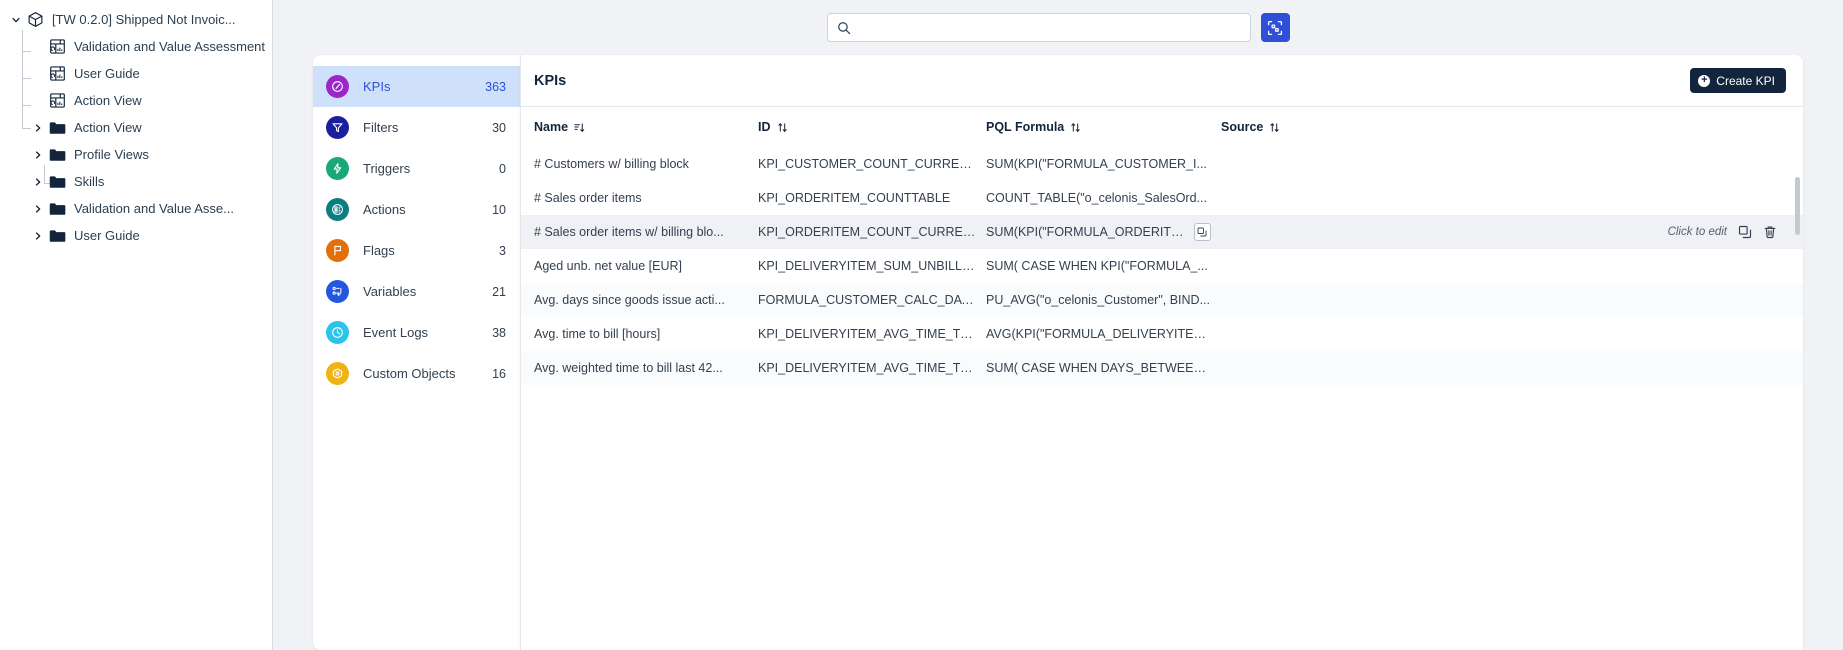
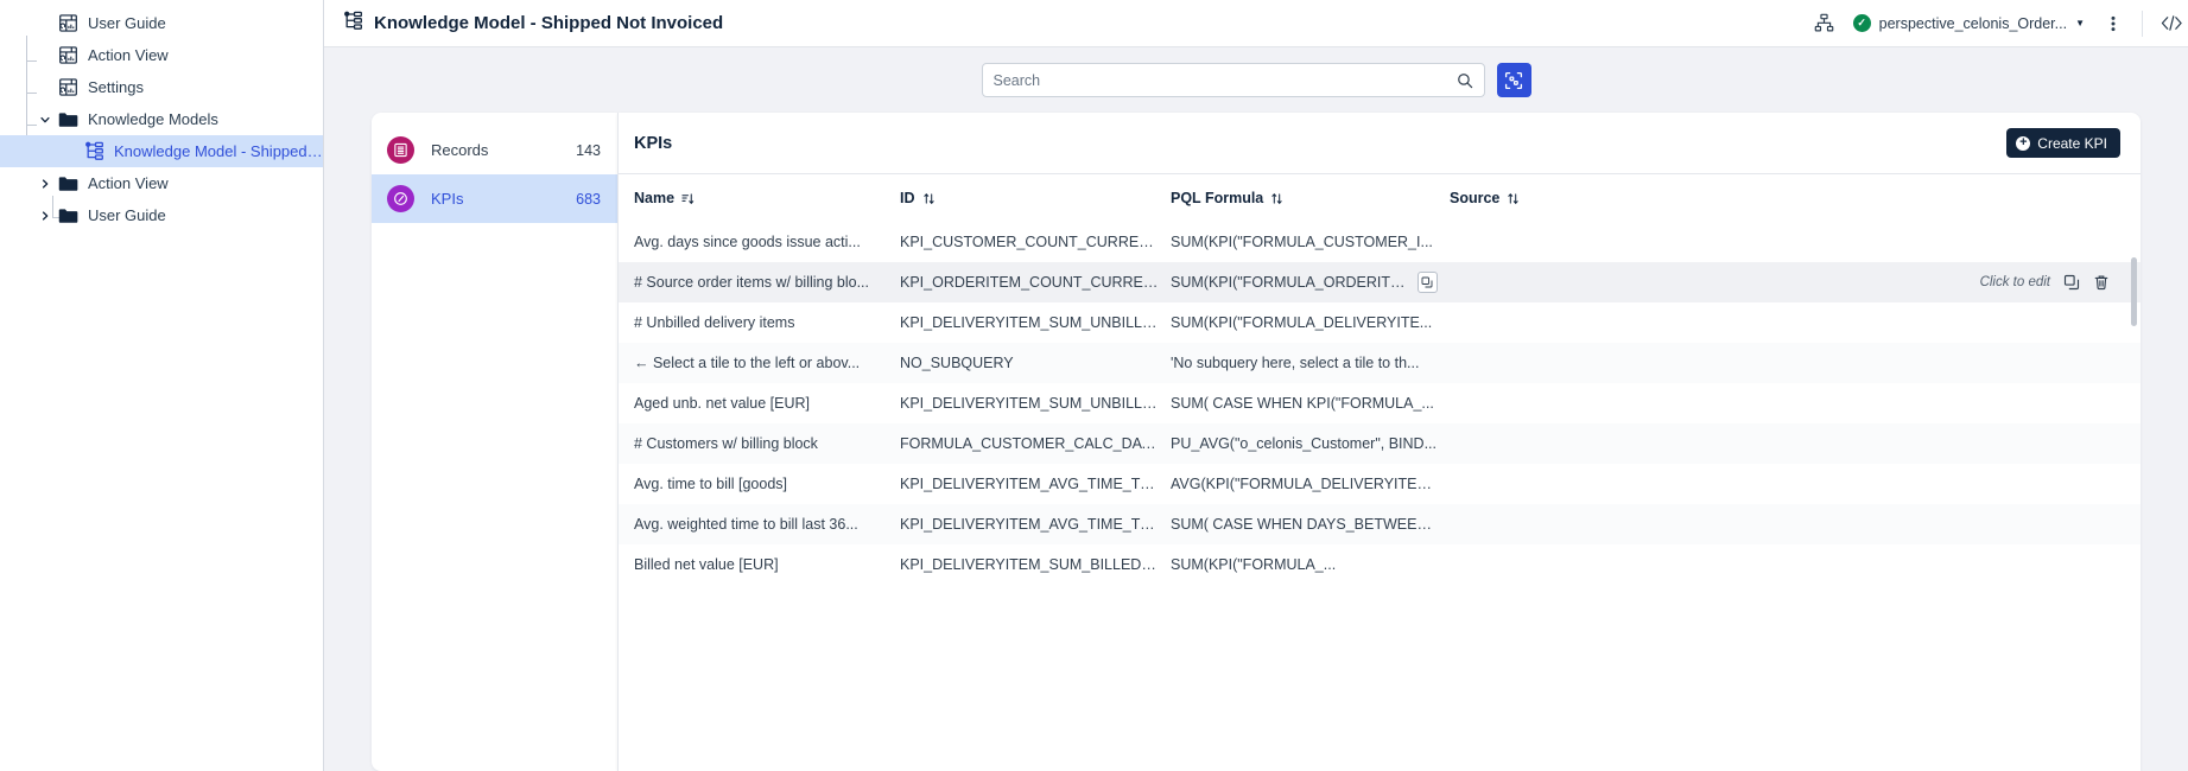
- [TW 0.2.0] Shipped Not Invoic...
- Validation and Value Assessment
  User Guide
  Action View
+ Settings
+ Knowledge Models
+ Knowledge Model - Shipped ...
  Action View
- Profile Views
- Skills
- Validation and Value Asse...
  User Guide
+ Knowledge Model - Shipped Not Invoiced
+ ✓
+ perspective_celonis_Order...
+ ▼
+ Search
+ Records
+ 143
  KPIs
- 363
+ 683
- Filters
- 30
- Triggers
- 0
- Actions
- 10
- Flags
- 3
- Variables
- 21
- Event Logs
- 38
- Custom Objects
- 16
  KPIs
  +
  Create KPI
  Name	ID	PQL Formula	Source
- # Customers w/ billing block	KPI_CUSTOMER_COUNT_CURRENT_.	SUM(KPI("FORMULA_CUSTOMER_I...
+ Avg. days since goods issue acti...	KPI_CUSTOMER_COUNT_CURRENT_.	SUM(KPI("FORMULA_CUSTOMER_I...
- # Sales order items	KPI_ORDERITEM_COUNTTABLE	COUNT_TABLE("o_celonis_SalesOrd...
- # Sales order items w/ billing blo...	KPI_ORDERITEM_COUNT_CURRENT_	SUM(KPI("FORMULA_ORDERITEM	Click to edit
+ # Source order items w/ billing blo...	KPI_ORDERITEM_COUNT_CURRENT_	SUM(KPI("FORMULA_ORDERITEM	Click to edit
+ # Unbilled delivery items	KPI_DELIVERYITEM_SUM_UNBILLED	SUM(KPI("FORMULA_DELIVERYITE...
+ ← Select a tile to the left or abov...	NO_SUBQUERY	'No subquery here, select a tile to th...
  Aged unb. net value [EUR]	KPI_DELIVERYITEM_SUM_UNBILLED..	SUM( CASE WHEN KPI("FORMULA_...
- Avg. days since goods issue acti...	FORMULA_CUSTOMER_CALC_DAYS..	PU_AVG("o_celonis_Customer", BIND...
+ # Customers w/ billing block	FORMULA_CUSTOMER_CALC_DAYS..	PU_AVG("o_celonis_Customer", BIND...
- Avg. time to bill [hours]	KPI_DELIVERYITEM_AVG_TIME_TO_B	AVG(KPI("FORMULA_DELIVERYITEM..
+ Avg. time to bill [goods]	KPI_DELIVERYITEM_AVG_TIME_TO_B	AVG(KPI("FORMULA_DELIVERYITEM..
- Avg. weighted time to bill last 42...	KPI_DELIVERYITEM_AVG_TIME_TO_B	SUM( CASE WHEN DAYS_BETWEEN..
+ Avg. weighted time to bill last 36...	KPI_DELIVERYITEM_AVG_TIME_TO_B	SUM( CASE WHEN DAYS_BETWEEN..
+ Billed net value [EUR]	KPI_DELIVERYITEM_SUM_BILLED_R...	SUM(KPI("FORMULA_...
